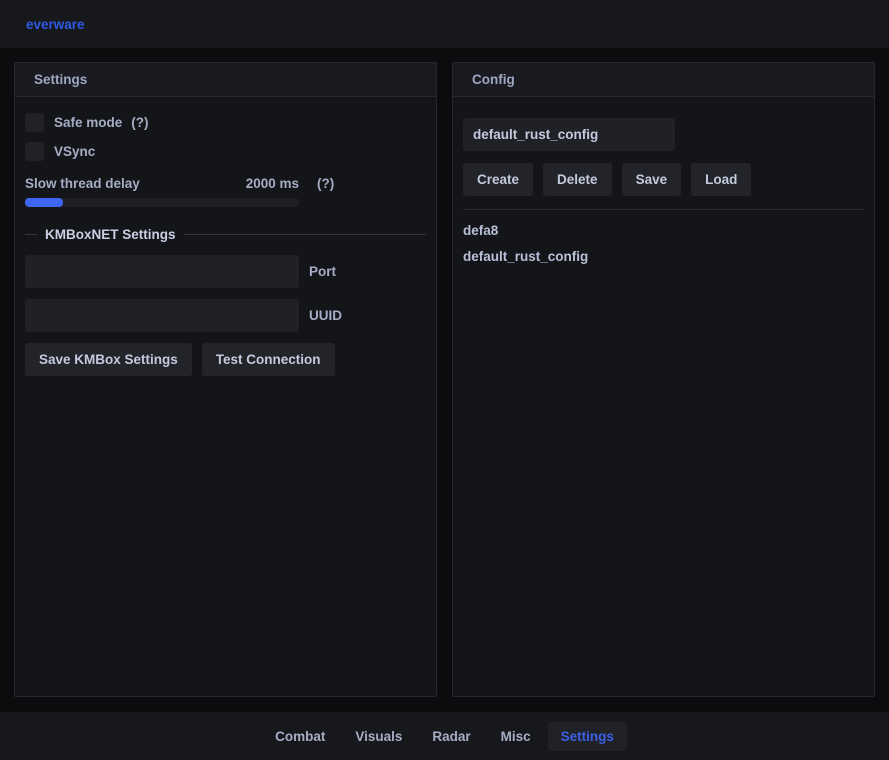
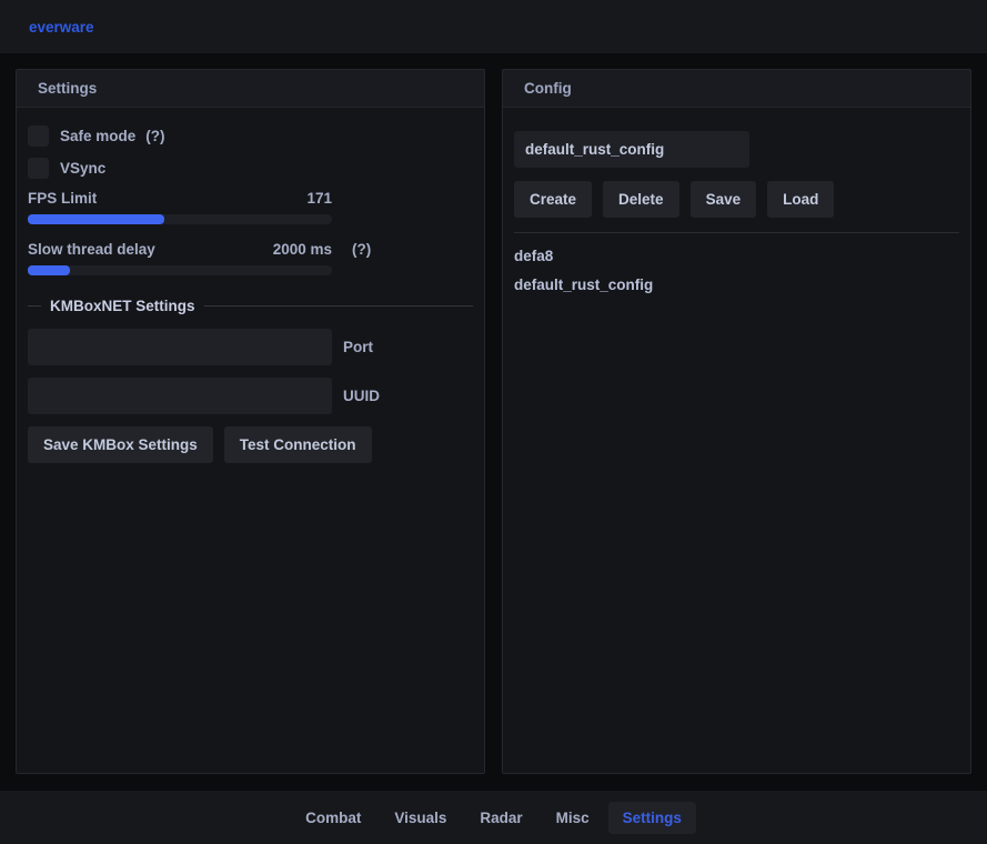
  everware
  Settings
  Safe mode
  (?)
  VSync
+ FPS Limit
+ 171
  Slow thread delay
  2000 ms
  (?)
  KMBoxNET Settings
  Port
  UUID
  Save KMBox Settings
  Test Connection
  Config
  default_rust_config
  Create
  Delete
  Save
  Load
  defa8
  default_rust_config
  Combat
  Visuals
  Radar
  Misc
  Settings
